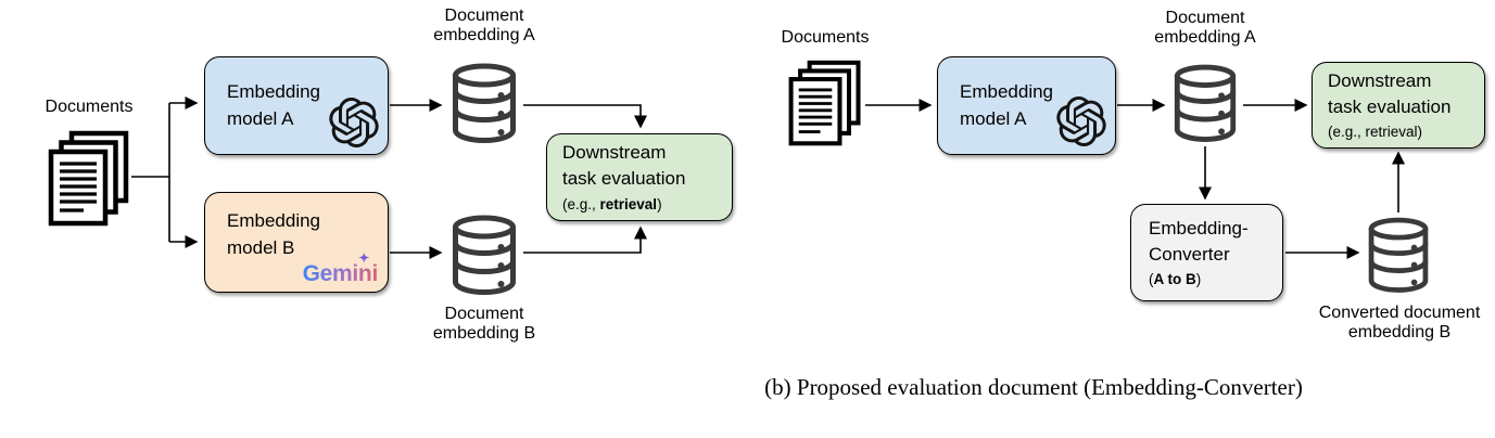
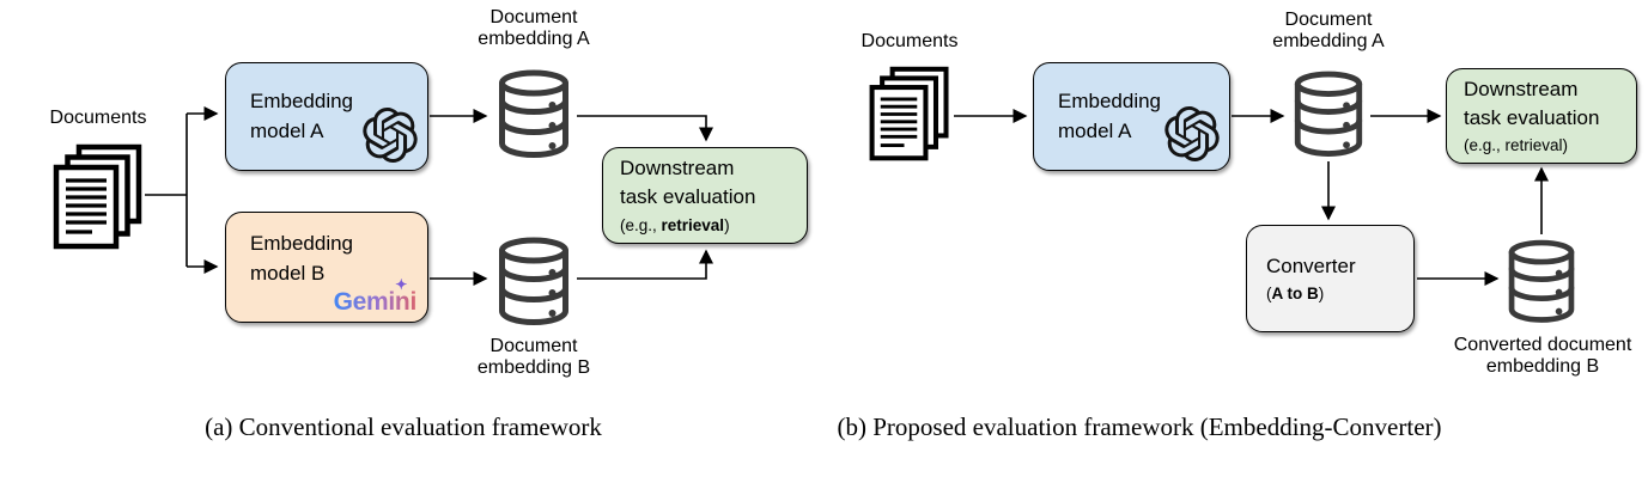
  Documents
  Embedding
  model A
  Embedding
  model B
  Gemini
  ✦
  Document
  embedding A
  Document
  embedding B
  Downstream
  task evaluation
  (e.g., retrieval)
+ (a) Conventional evaluation framework
  Documents
  Embedding
  model A
  Document
  embedding A
  Downstream
  task evaluation
  (e.g., retrieval)
- Embedding-
  Converter
  (A to B)
  Converted document
  embedding B
- (b) Proposed evaluation document (Embedding-Converter)
+ (b) Proposed evaluation framework (Embedding-Converter)
